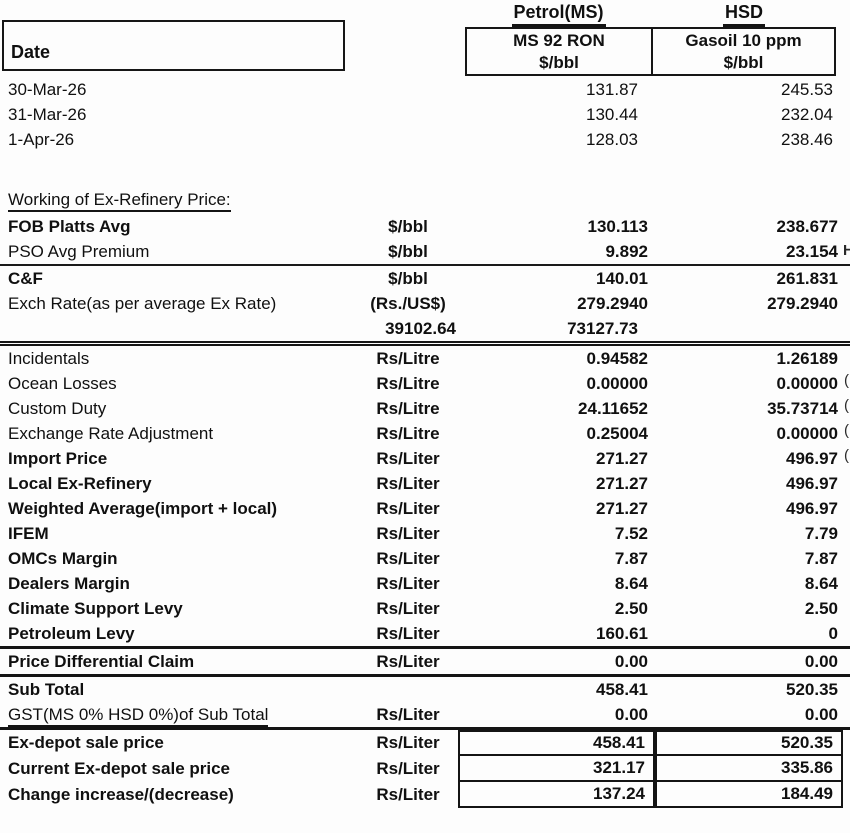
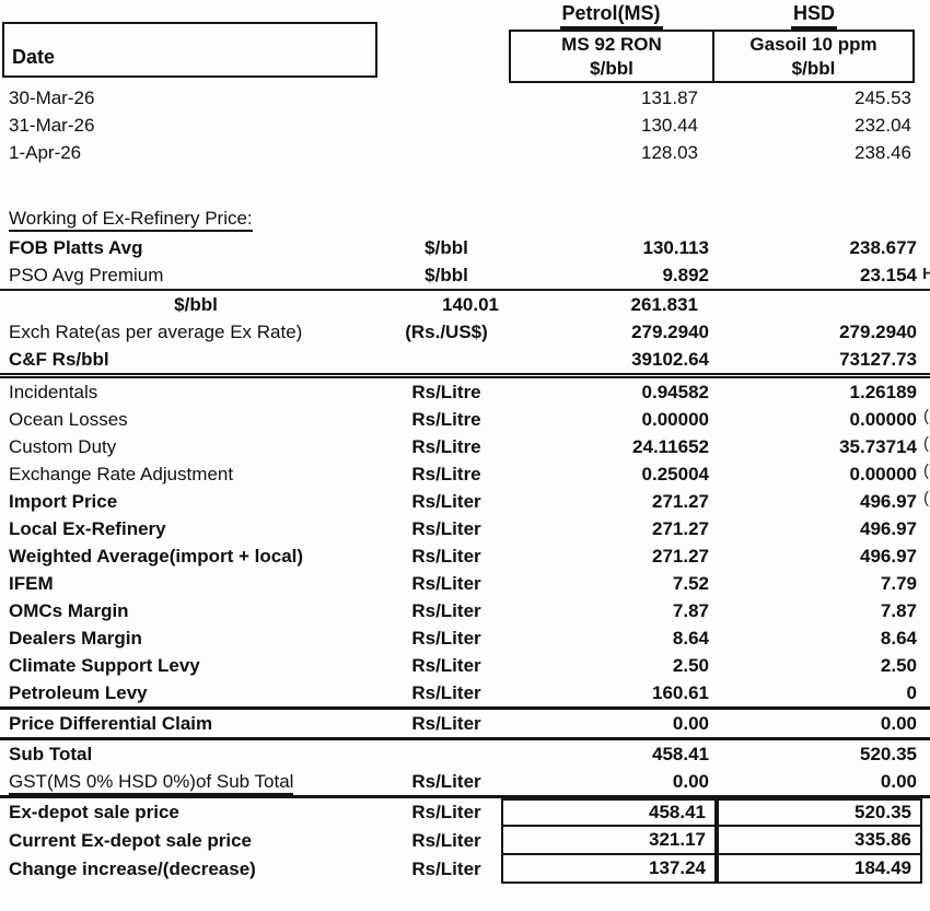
  Date
  Petrol(MS)
  HSD
  MS 92 RON
  $/bbl
  Gasoil 10 ppm
  $/bbl
  30-Mar-26
  131.87
  245.53
  31-Mar-26
  130.44
  232.04
  1-Apr-26
  128.03
  238.46
  Working of Ex-Refinery Price:
  FOB Platts Avg
  $/bbl
  130.113
  238.677
  PSO Avg Premium
  $/bbl
  9.892
  23.154
- C&F
  $/bbl
  140.01
  261.831
  Exch Rate(as per average Ex Rate)
  (Rs./US$)
  279.2940
  279.2940
+ C&F Rs/bbl
  39102.64
  73127.73
  Incidentals
  Rs/Litre
  0.94582
  1.26189
  Ocean Losses
  Rs/Litre
  0.00000
  0.00000
  Custom Duty
  Rs/Litre
  24.11652
  35.73714
  Exchange Rate Adjustment
  Rs/Litre
  0.25004
  0.00000
  Import Price
  Rs/Liter
  271.27
  496.97
  Local Ex-Refinery
  Rs/Liter
  271.27
  496.97
  Weighted Average(import + local)
  Rs/Liter
  271.27
  496.97
  IFEM
  Rs/Liter
  7.52
  7.79
  OMCs Margin
  Rs/Liter
  7.87
  7.87
  Dealers Margin
  Rs/Liter
  8.64
  8.64
  Climate Support Levy
  Rs/Liter
  2.50
  2.50
  Petroleum Levy
  Rs/Liter
  160.61
  0
  Price Differential Claim
  Rs/Liter
  0.00
  0.00
  Sub Total
  458.41
  520.35
  GST(MS 0% HSD 0%)of Sub Total
  Rs/Liter
  0.00
  0.00
  Ex-depot sale price
  Rs/Liter
  458.41
  520.35
  Current Ex-depot sale price
  Rs/Liter
  321.17
  335.86
  Change increase/(decrease)
  Rs/Liter
  137.24
  184.49
  H
  (
  (
  (
  (
